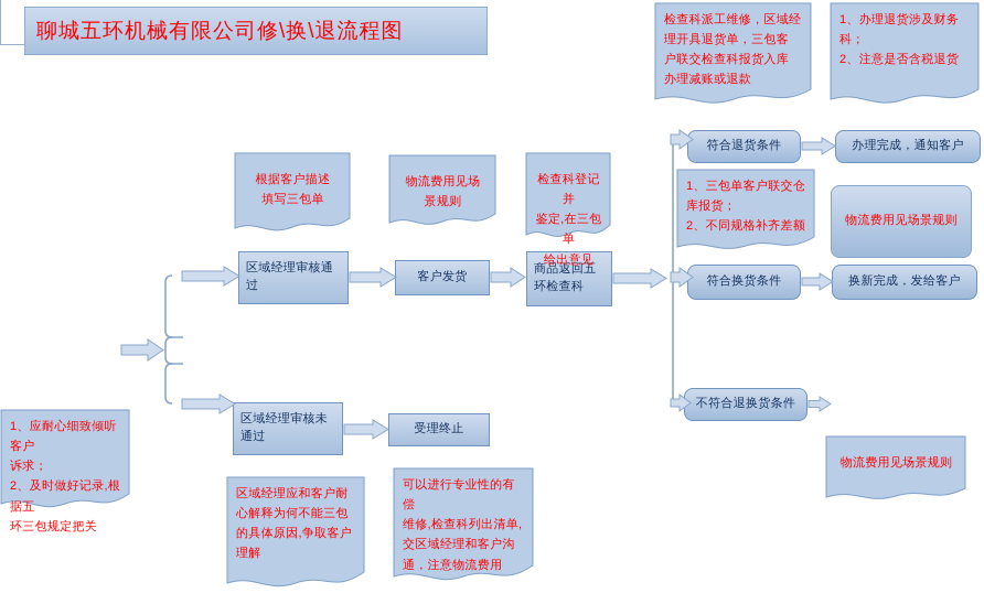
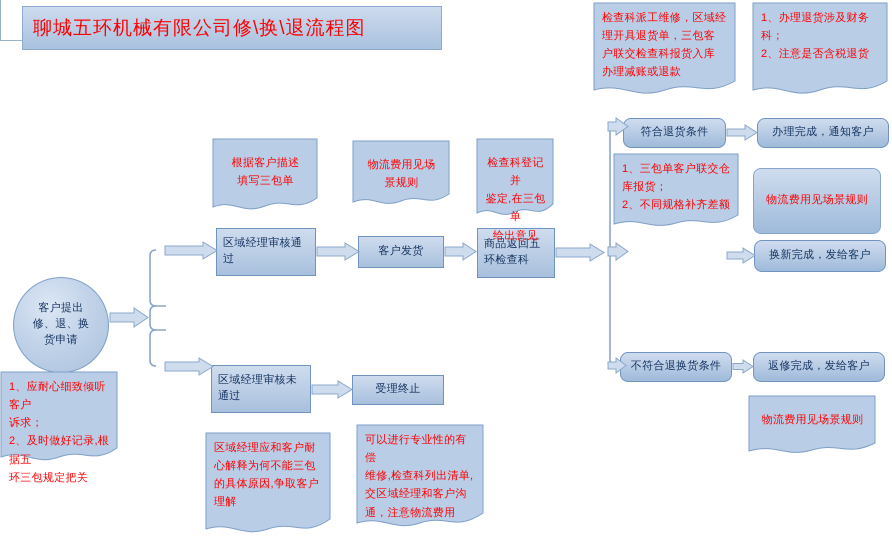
  聊城五环机械有限公司修\换\退流程图
  检查科派工维修，区域经
  理开具退货单，三包客
  户联交检查科报货入库
  办理减账或退款
  1、办理退货涉及财务
  科；
  2、注意是否含税退货
  根据客户描述
  填写三包单
  物流费用见场
  景规则
  检查科登记并
  鉴定,在三包单
  给出意见
+ 客户提出
+ 修、退、换
+ 货申请
  1、应耐心细致倾听客户
  诉求；
  2、及时做好记录,根据五
  环三包规定把关
  区域经理审核通
  过
  客户发货
  商品返回五
  环检查科
  区域经理审核未
  通过
  受理终止
  区域经理应和客户耐
  心解释为何不能三包
  的具体原因,争取客户
  理解
  可以进行专业性的有偿
  维修,检查科列出清单,
  交区域经理和客户沟
  通，注意物流费用
  符合退货条件
  办理完成，通知客户
  1、三包单客户联交仓
  库报货；
  2、不同规格补齐差额
  物流费用见场景规则
- 符合换货条件
  换新完成，发给客户
  不符合退换货条件
+ 返修完成，发给客户
  物流费用见场景规则
